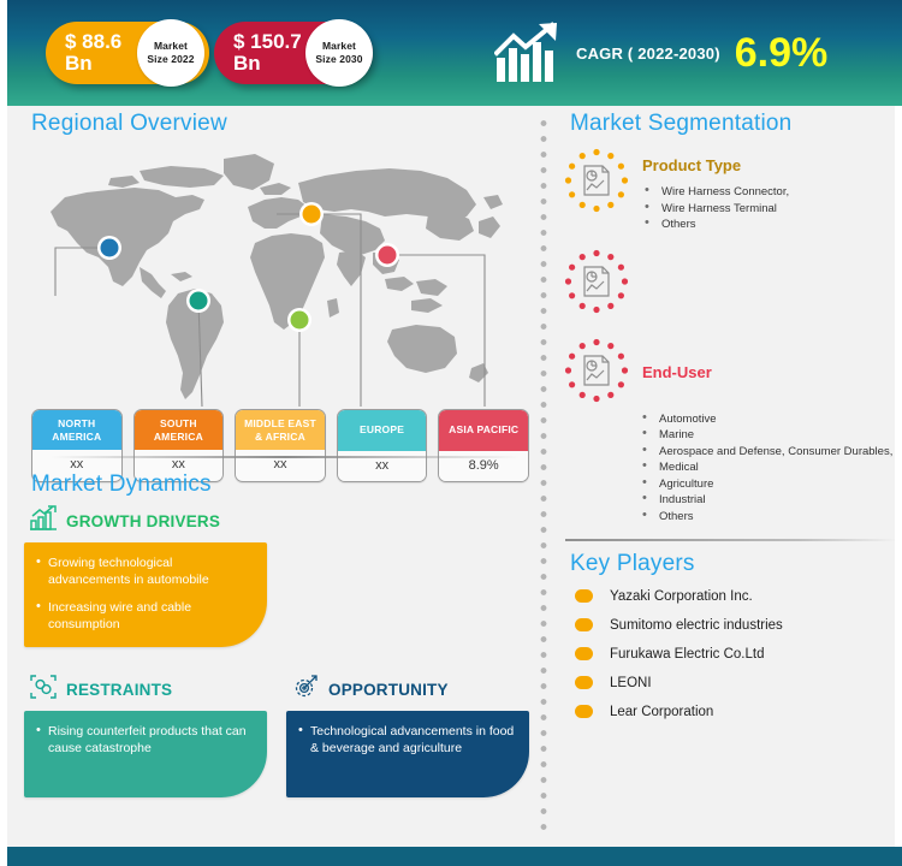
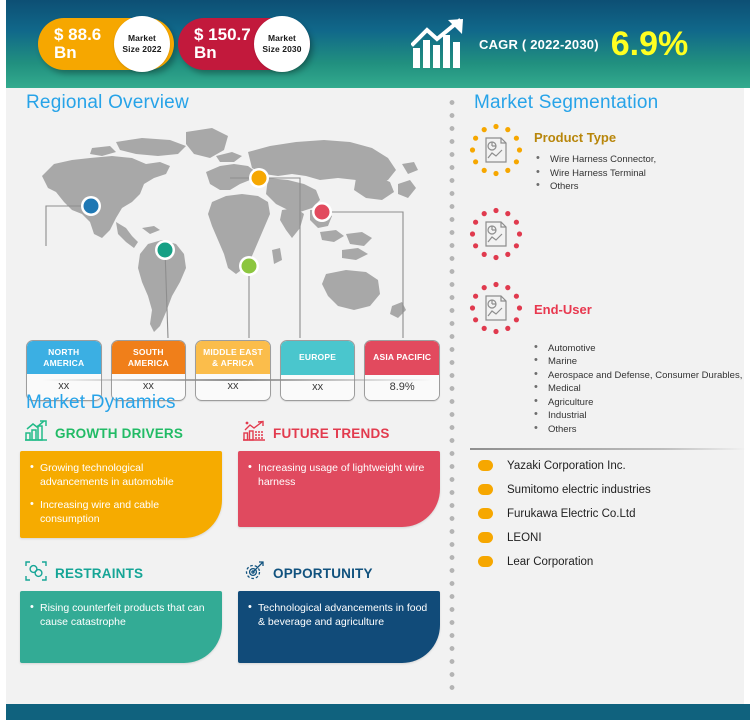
  $ 88.6
  Bn
  Market
  Size 2022
  $ 150.7
  Bn
  Market
  Size 2030
  CAGR ( 2022-2030)
  6.9%
  Regional Overview
  NORTH
  AMERICA
  xx
  SOUTH
  AMERICA
  xx
  MIDDLE EAST
  & AFRICA
  xx
  EUROPE
  xx
  ASIA PACIFIC
  8.9%
  Market Dynamics
  GROWTH DRIVERS
  Growing technological advancements in automobile
  Increasing wire and cable consumption
+ FUTURE TRENDS
+ Increasing usage of lightweight wire harness
  RESTRAINTS
  Rising counterfeit products that can cause catastrophe
  OPPORTUNITY
  Technological advancements in food & beverage and agriculture
  Market Segmentation
  Product Type
  Wire Harness Connector,
  Wire Harness Terminal
  Others
  End-User
  Automotive
  Marine
  Aerospace and Defense, Consumer Durables,
  Medical
  Agriculture
  Industrial
  Others
- Key Players
  Yazaki Corporation Inc.
  Sumitomo electric industries
  Furukawa Electric Co.Ltd
  LEONI
  Lear Corporation
